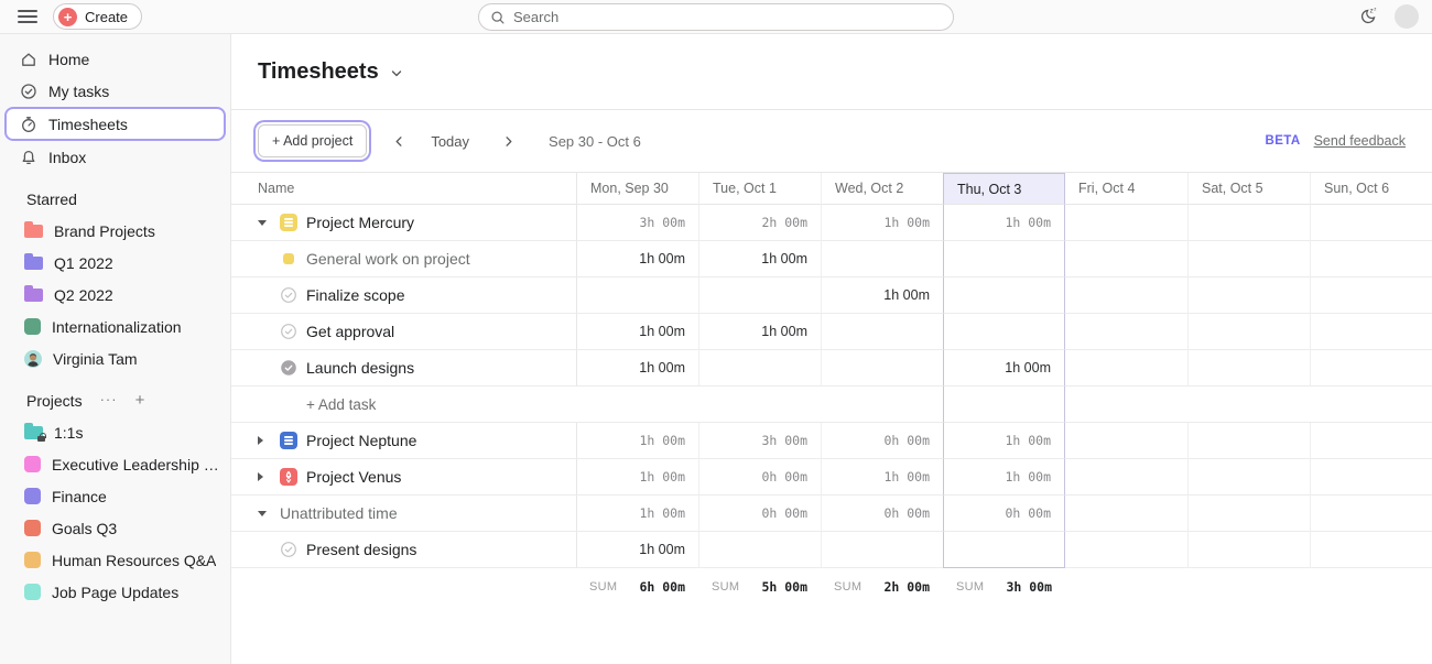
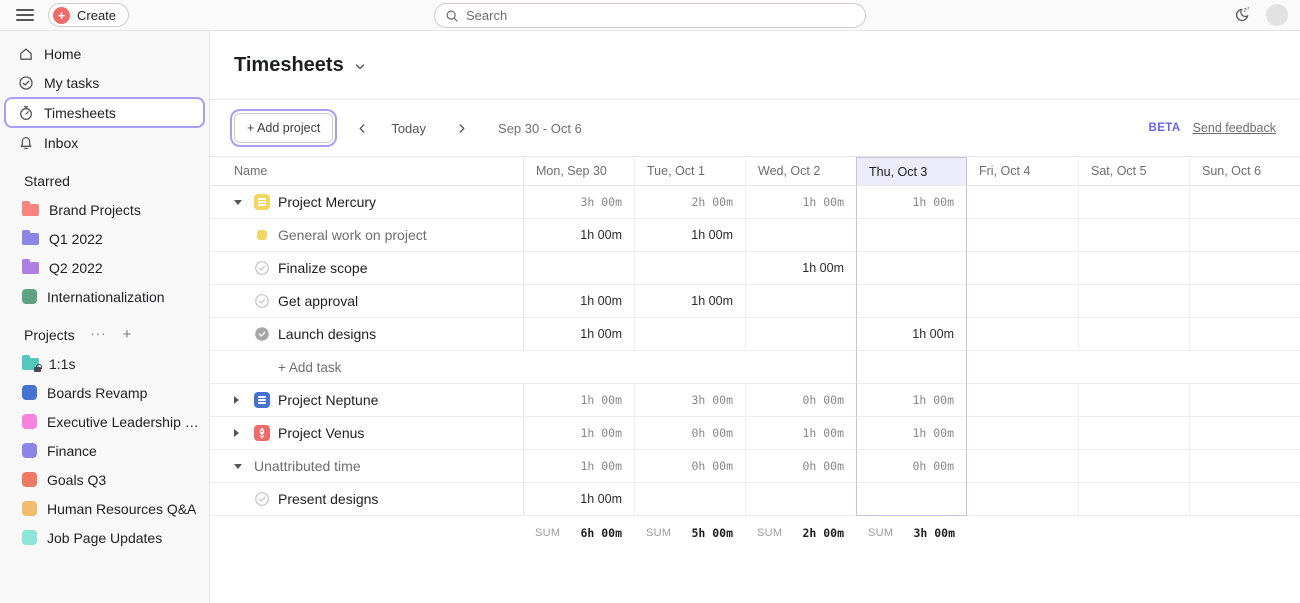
  +
  Create
  Search
  Home
  My tasks
  Timesheets
  Inbox
  Starred
  Brand Projects
  Q1 2022
  Q2 2022
  Internationalization
- Virginia Tam
  Projects
  ···
  +
  1:1s
+ Boards Revamp
  Executive Leadership Gr..
  Finance
  Goals Q3
  Human Resources Q&A
  Job Page Updates
  Timesheets
  + Add project
  Today
  Sep 30 - Oct 6
  BETA
  Send feedback
  Name
  Mon, Sep 30
  Tue, Oct 1
  Wed, Oct 2
  Thu, Oct 3
  Fri, Oct 4
  Sat, Oct 5
  Sun, Oct 6
  Project Mercury
  3h 00m
  2h 00m
  1h 00m
  1h 00m
  General work on project
  1h 00m
  1h 00m
  Finalize scope
  1h 00m
  Get approval
  1h 00m
  1h 00m
  Launch designs
  1h 00m
  1h 00m
  + Add task
  Project Neptune
  1h 00m
  3h 00m
  0h 00m
  1h 00m
  Project Venus
  1h 00m
  0h 00m
  1h 00m
  1h 00m
  Unattributed time
  1h 00m
  0h 00m
  0h 00m
  0h 00m
  Present designs
  1h 00m
  SUM
  6h 00m
  SUM
  5h 00m
  SUM
  2h 00m
  SUM
  3h 00m
